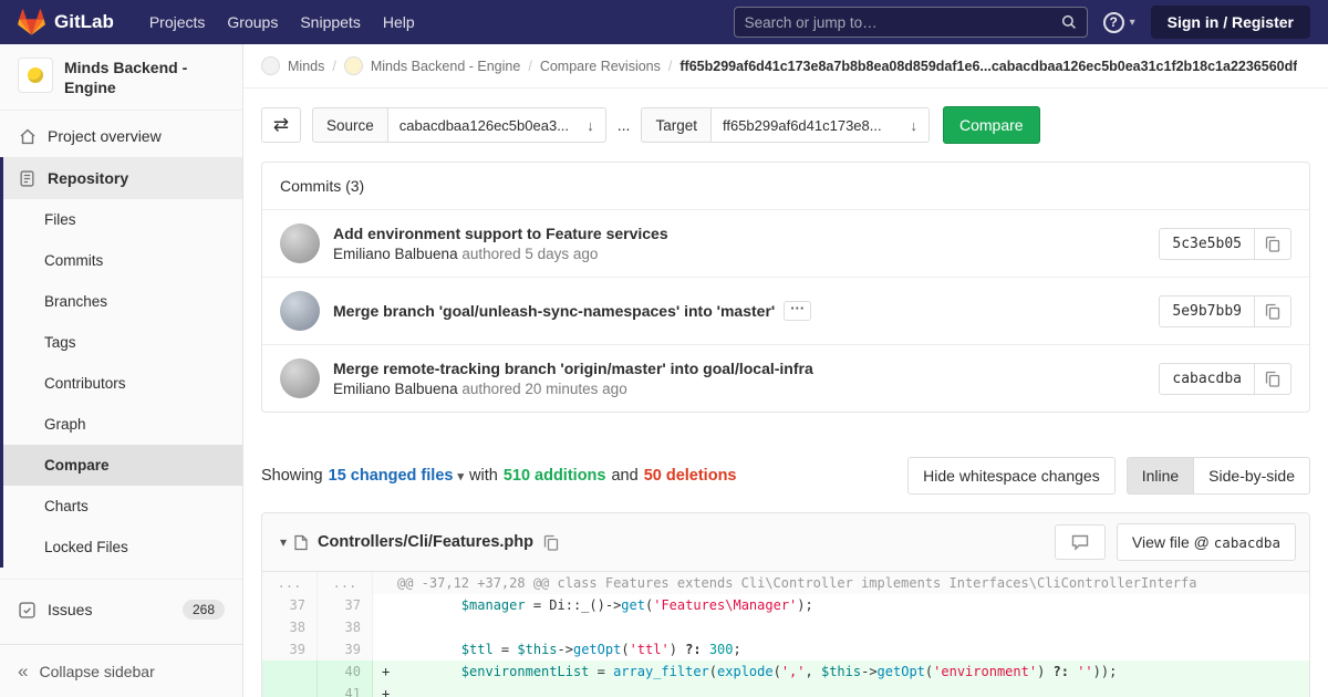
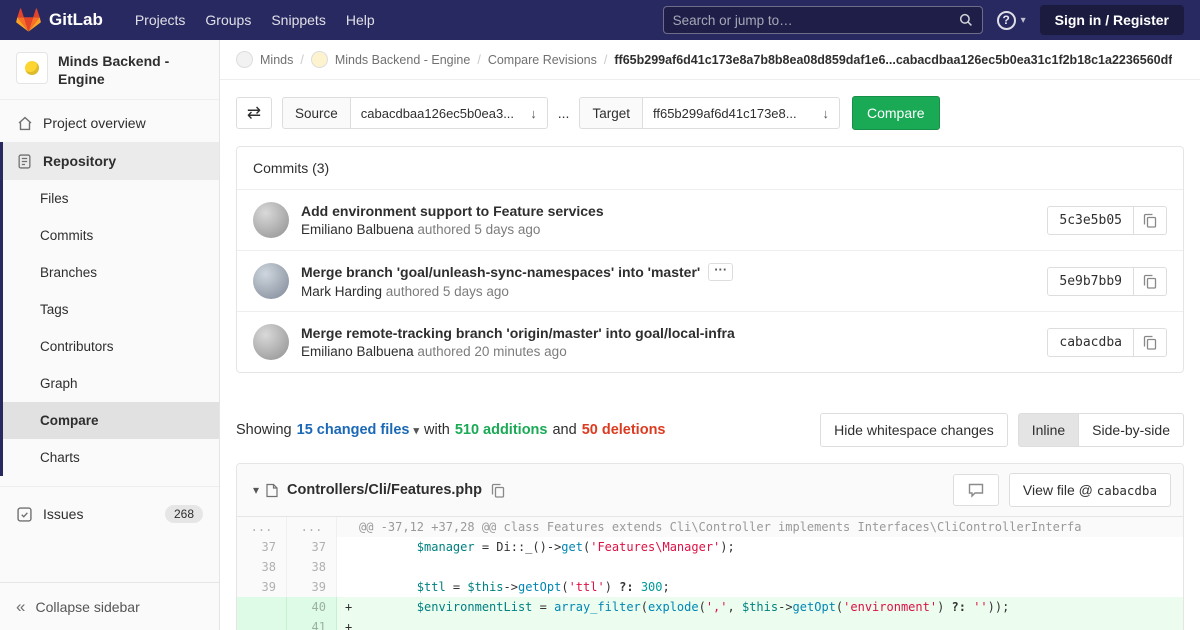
  GitLab
  Projects
  Groups
  Snippets
  Help
  Search or jump to…
  ?
  ▾
  Sign in / Register
  Minds Backend - Engine
  Project overview
  Repository
  Files
  Commits
  Branches
  Tags
  Contributors
  Graph
  Compare
  Charts
- Locked Files
  Issues
  268
  «
  Collapse sidebar
  Minds
  /
  Minds Backend - Engine
  /
  Compare Revisions
  /
  ff65b299af6d41c173e8a7b8b8ea08d859daf1e6...cabacdbaa126ec5b0ea31c1f2b18c1a2236560df
  ⇄
  Source
  cabacdbaa126ec5b0ea3...
  ↓
  ...
  Target
  ff65b299af6d41c173e8...
  ↓
  Compare
  Commits (3)
  Add environment support to Feature services
  Emiliano Balbuena authored 5 days ago
  5c3e5b05
  Merge branch 'goal/unleash-sync-namespaces' into 'master'
  ···
+ Mark Harding authored 5 days ago
  5e9b7bb9
  Merge remote-tracking branch 'origin/master' into goal/local-infra
  Emiliano Balbuena authored 20 minutes ago
  cabacdba
  Showing
  15 changed files ▾
  with
  510 additions
  and
  50 deletions
  Hide whitespace changes
  Inline
  Side-by-side
  ▾
  Controllers/Cli/Features.php
  View file @ cabacdba
  ...
  ...
  @@ -37,12 +37,28 @@ class Features extends Cli\Controller implements Interfaces\CliControllerInterfa
  37
  37
  $manager = Di::_()->get('Features\Manager');
  38
  38
  39
  39
  $ttl = $this->getOpt('ttl') ?: 300;
  40
  + $environmentList = array_filter(explode(',', $this->getOpt('environment') ?: ''));
  41
  +
